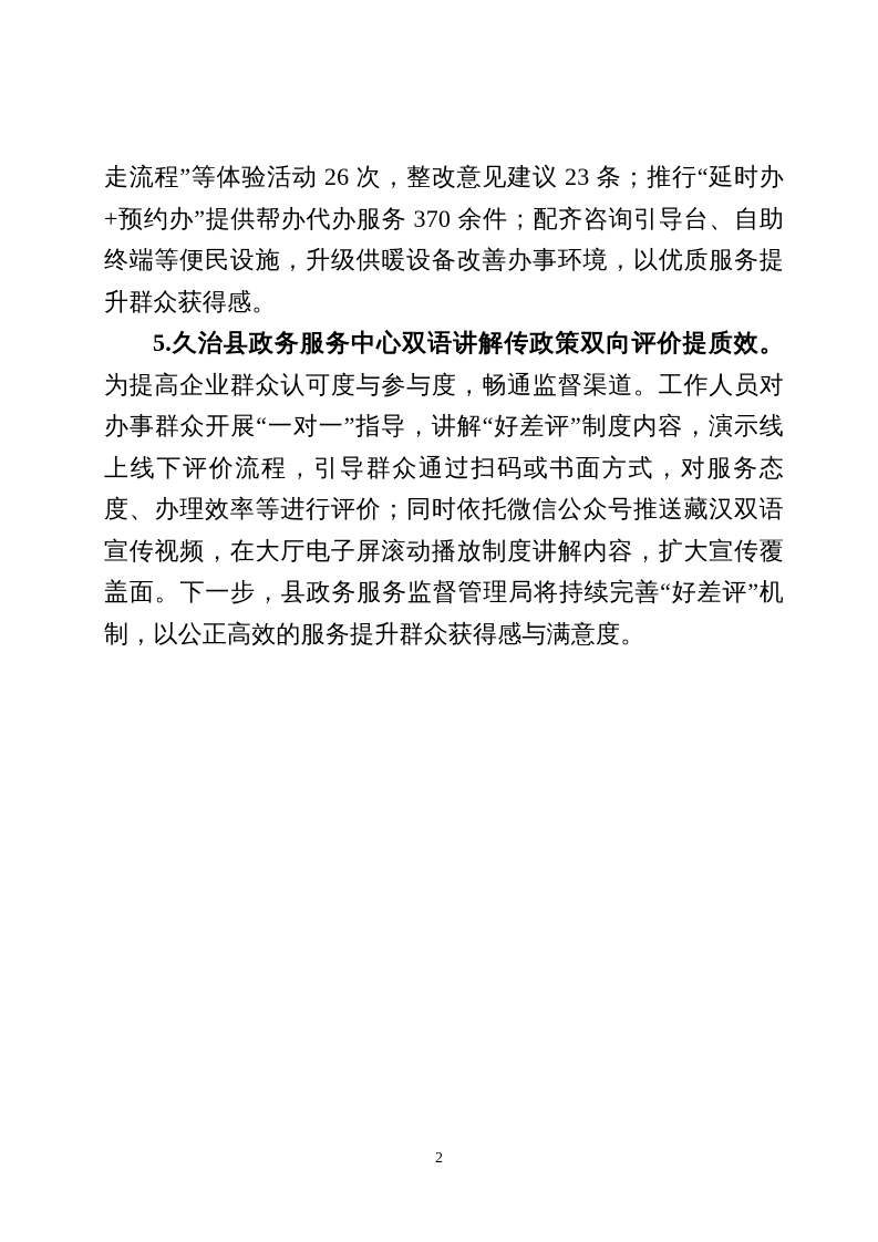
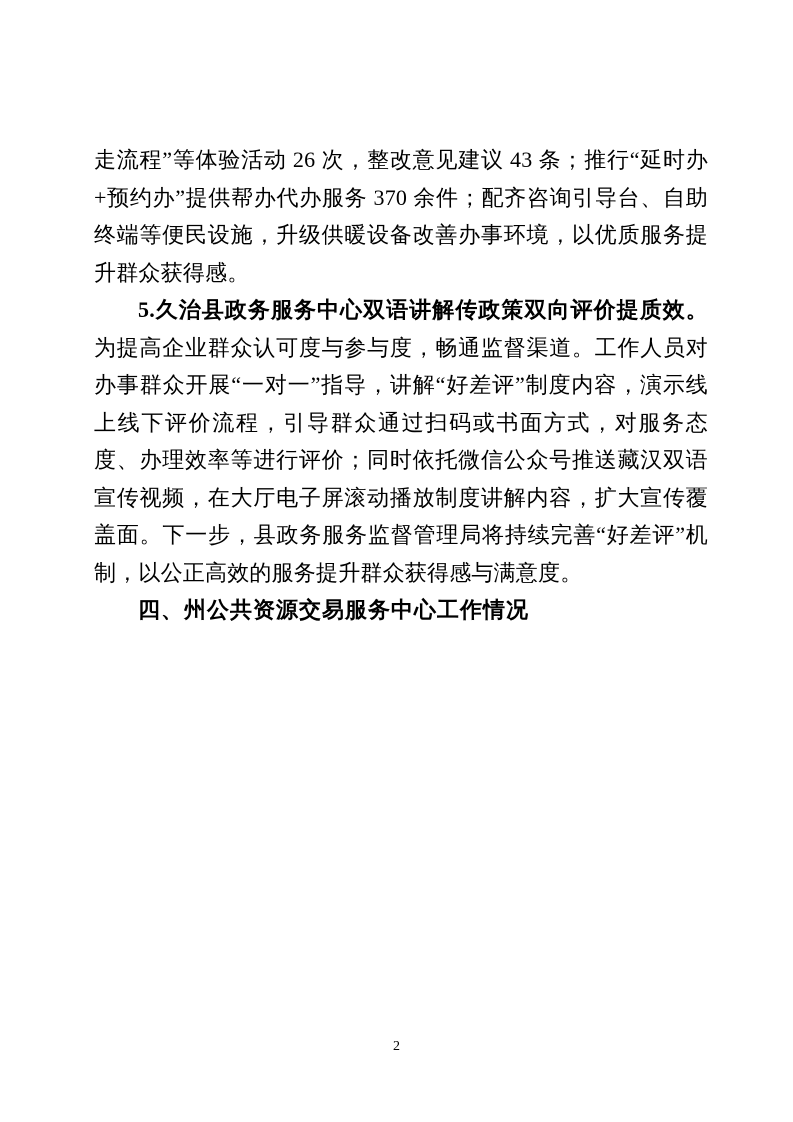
- 走流程”等体验活动 26 次，整改意见建议 23 条；推行“延时办+预约办”提供帮办代办服务 370 余件；配齐咨询引导台、自助终端等便民设施，升级供暖设备改善办事环境，以优质服务提升群众获得感。
+ 走流程”等体验活动 26 次，整改意见建议 43 条；推行“延时办+预约办”提供帮办代办服务 370 余件；配齐咨询引导台、自助终端等便民设施，升级供暖设备改善办事环境，以优质服务提升群众获得感。
  5.久治县政务服务中心双语讲解传政策双向评价提质效。为提高企业群众认可度与参与度，畅通监督渠道。工作人员对办事群众开展“一对一”指导，讲解“好差评”制度内容，演示线上线下评价流程，引导群众通过扫码或书面方式，对服务态度、办理效率等进行评价；同时依托微信公众号推送藏汉双语宣传视频，在大厅电子屏滚动播放制度讲解内容，扩大宣传覆盖面。下一步，县政务服务监督管理局将持续完善“好差评”机制，以公正高效的服务提升群众获得感与满意度。
+ 四、州公共资源交易服务中心工作情况
  2
